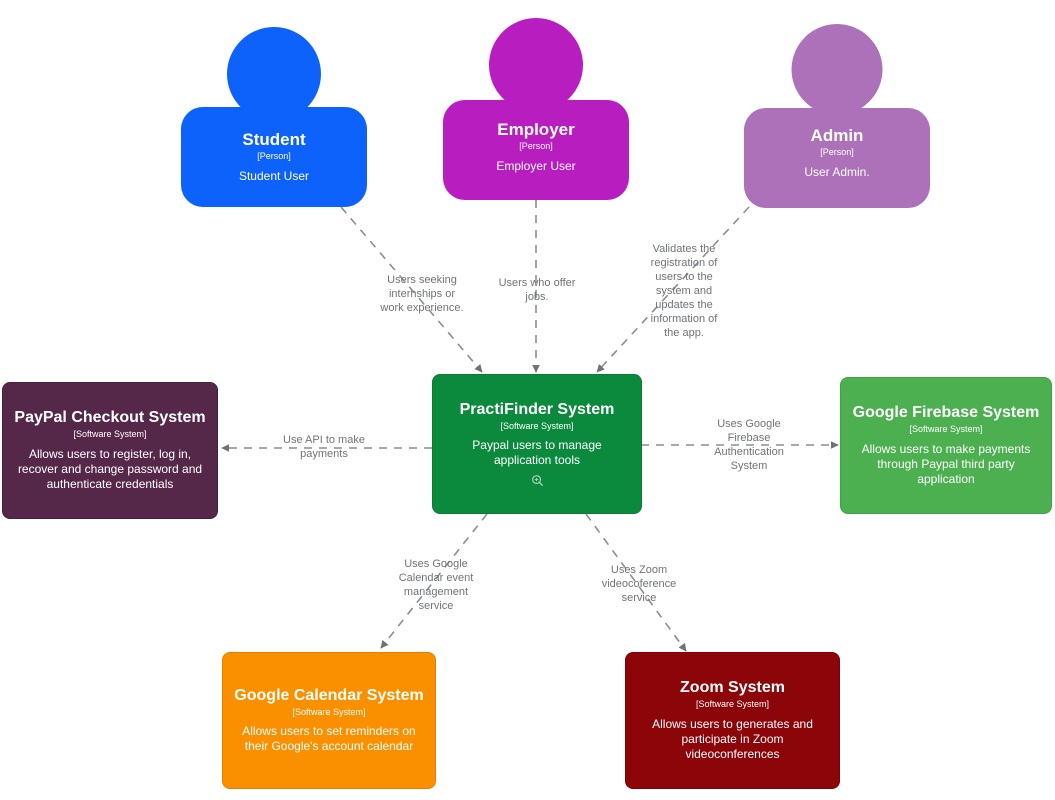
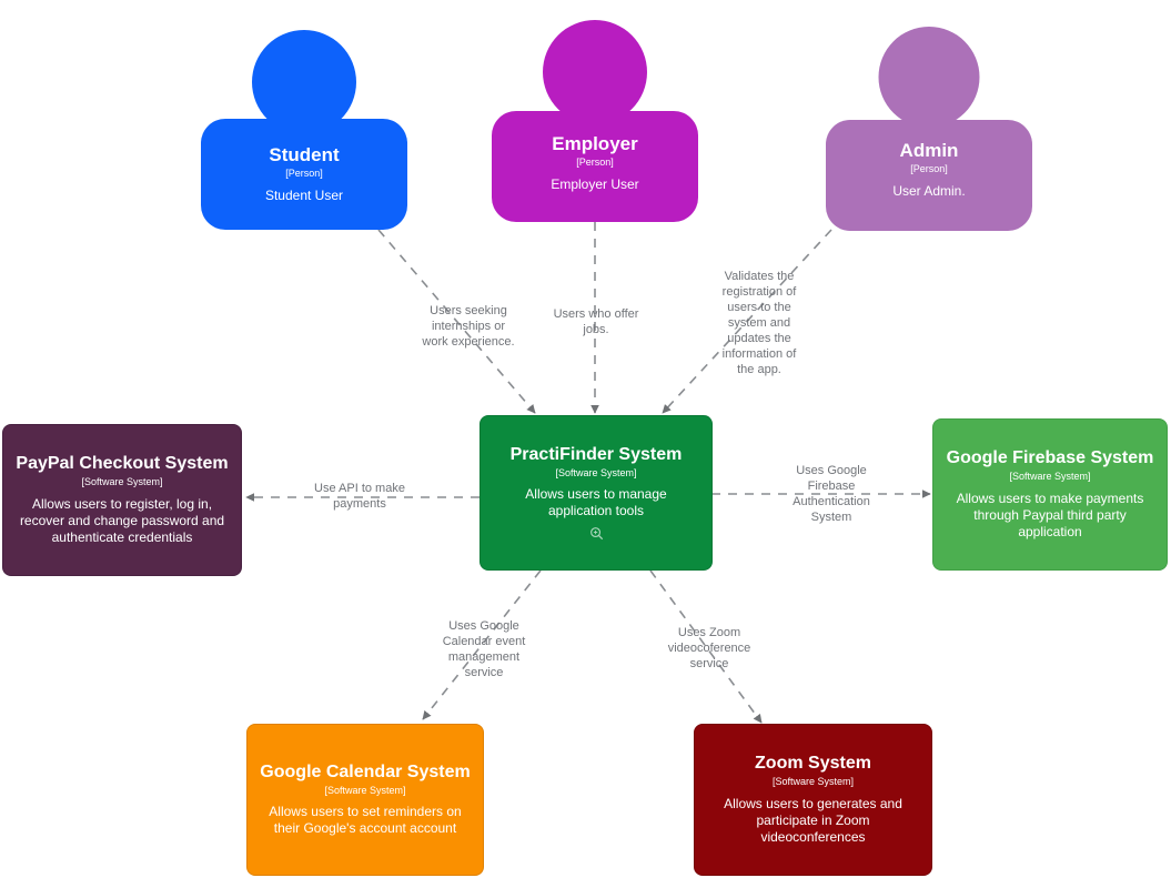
  Student
  [Person]
  Student User
  Employer
  [Person]
  Employer User
  Admin
  [Person]
  User Admin.
  PractiFinder System
  [Software System]
- Paypal users to manage application tools
+ Allows users to manage application tools
  PayPal Checkout System
  [Software System]
  Allows users to register, log in, recover and change password and authenticate credentials
  Google Firebase System
  [Software System]
  Allows users to make payments through Paypal third party application
  Google Calendar System
  [Software System]
- Allows users to set reminders on their Google's account calendar
+ Allows users to set reminders on their Google's account account
  Zoom System
  [Software System]
  Allows users to generates and participate in Zoom videoconferences
  Users seeking
  internships or
  work experience.
  Users who offer
  jobs.
  Validates the
  registration of
  users to the
  system and
  updates the
  information of
  the app.
  Use API to make
  payments
  Uses Google
  Firebase
  Authentication
  System
  Uses Google
  Calendar event
  management
  service
  Uses Zoom
  videocoference
  service
